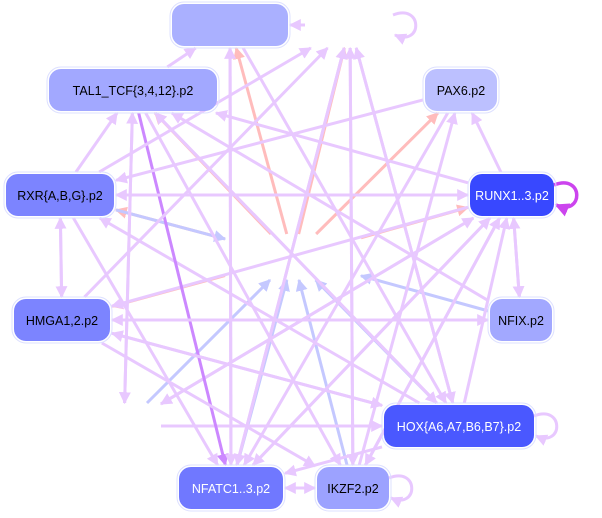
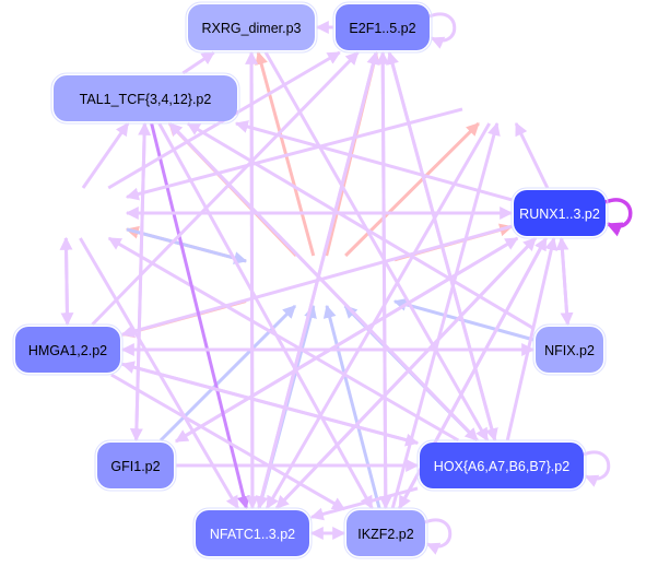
+ RXRG_dimer.p3
+ E2F1..5.p2
  TAL1_TCF{3,4,12}.p2
- PAX6.p2
- RXR{A,B,G}.p2
  RUNX1..3.p2
  HMGA1,2.p2
  NFIX.p2
+ GFI1.p2
  HOX{A6,A7,B6,B7}.p2
  NFATC1..3.p2
  IKZF2.p2
